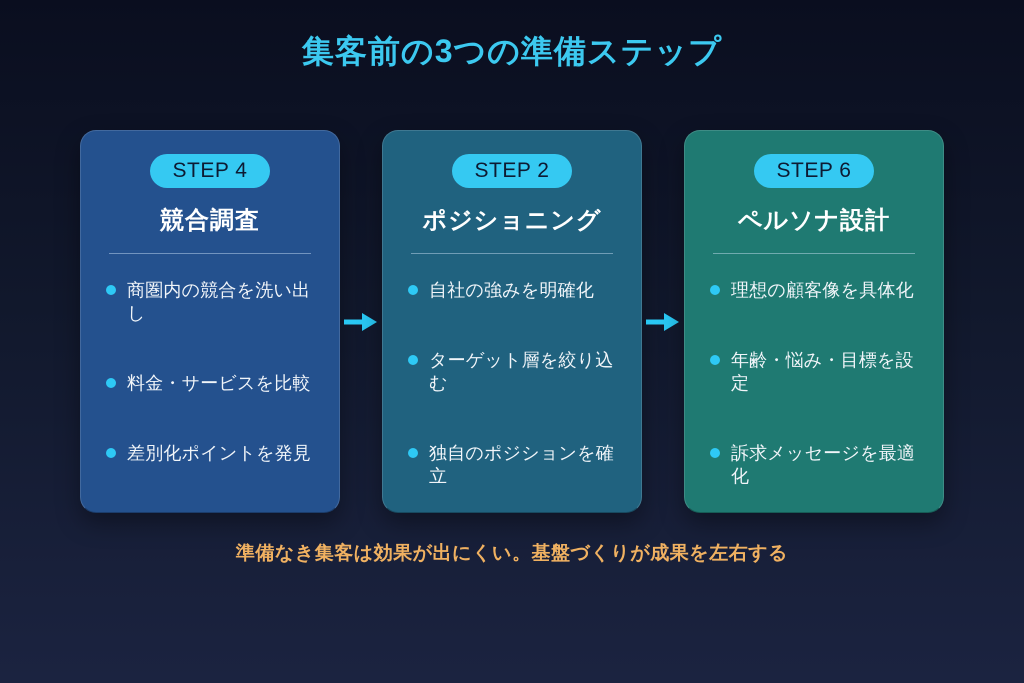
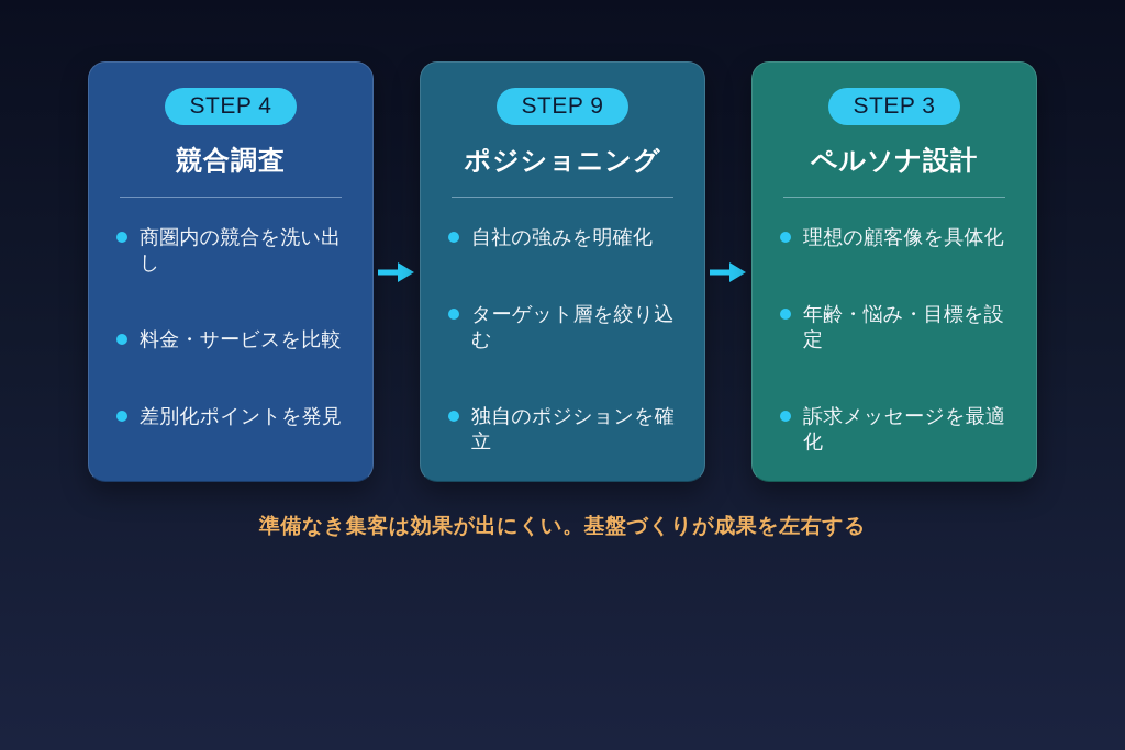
- 集客前の3つの準備ステップ
  STEP 4
  競合調査
  商圏内の競合を洗い出し
  料金・サービスを比較
  差別化ポイントを発見
- STEP 2
+ STEP 9
  ポジショニング
  自社の強みを明確化
  ターゲット層を絞り込む
  独自のポジションを確立
- STEP 6
+ STEP 3
  ペルソナ設計
  理想の顧客像を具体化
  年齢・悩み・目標を設定
  訴求メッセージを最適化
  準備なき集客は効果が出にくい。基盤づくりが成果を左右する
